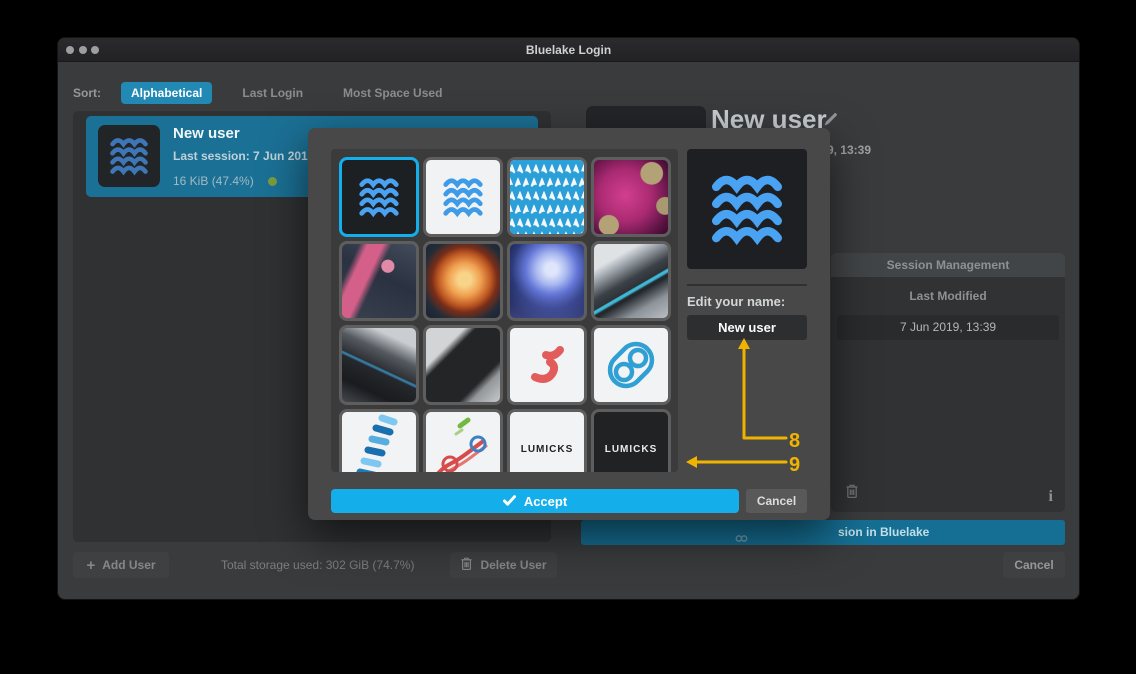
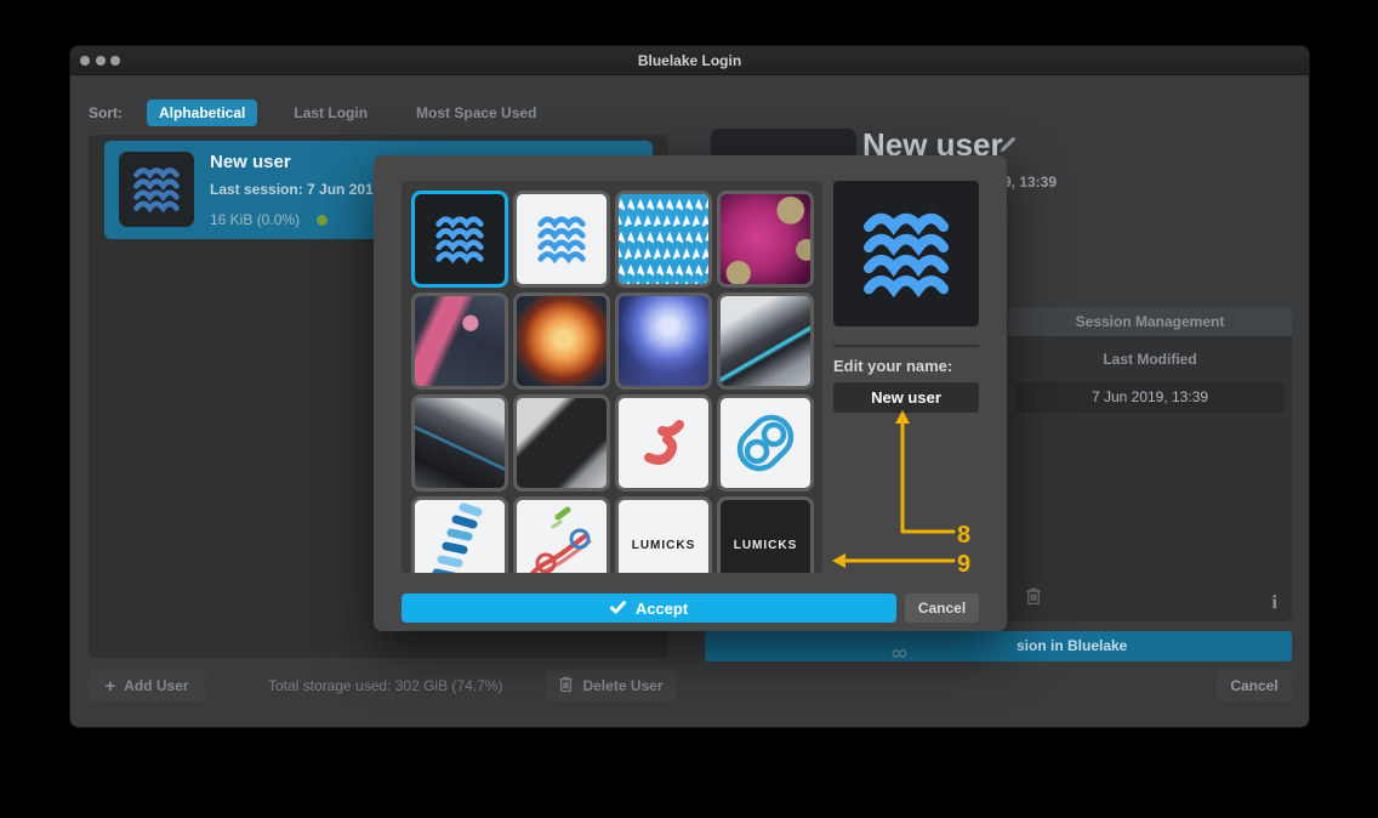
  Bluelake Login
  Sort:
  Alphabetical
  Last Login
  Most Space Used
  New user
  Last session: 7 Jun 201
- 16 KiB (47.4%)
+ 16 KiB (0.0%)
  New user
  Session Management
  Last Modified
  7 Jun 2019, 13:39
  i
  sion in Bluelake
  Cancel
  +
  Add User
  Total storage used: 302 GiB (74.7%)
  Delete User
  LUMICKS
  LUMICKS
  Edit your name:
  New user
  Accept
  Cancel
  8
  9
